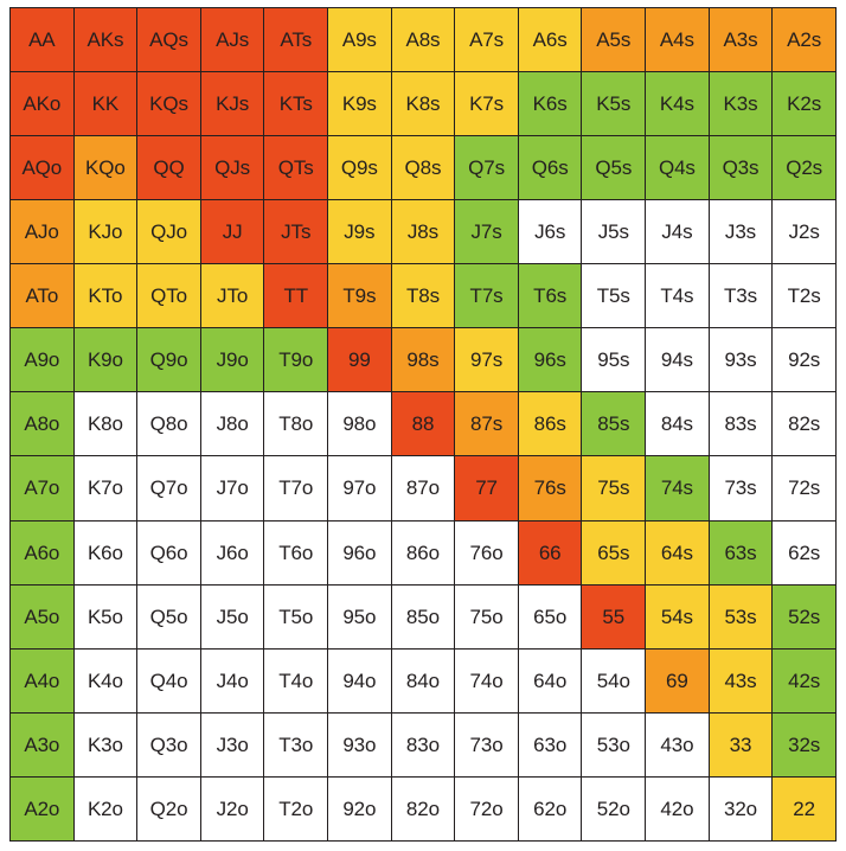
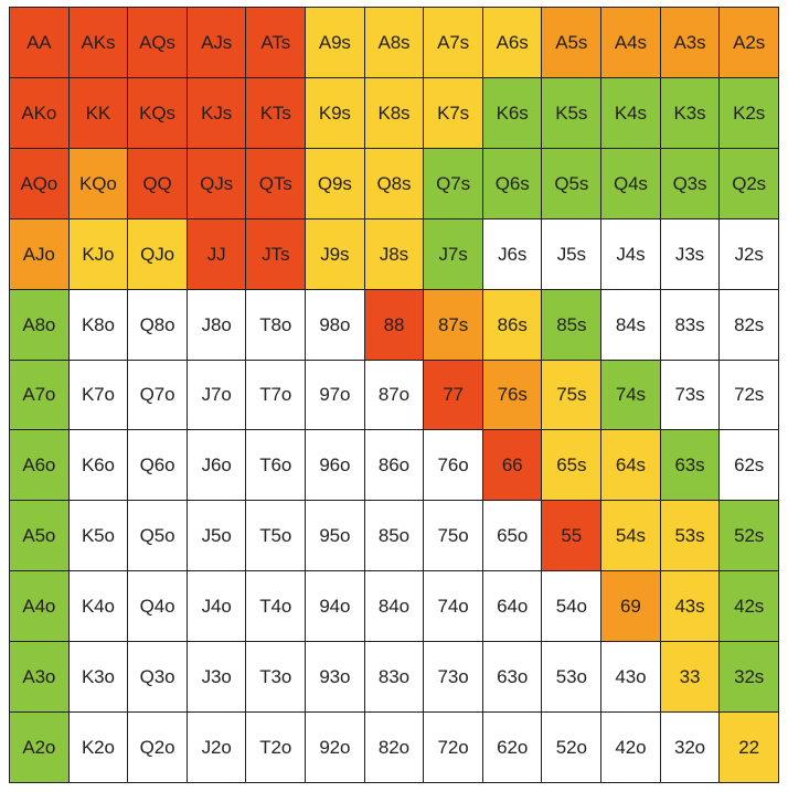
  AA	AKs	AQs	AJs	ATs	A9s	A8s	A7s	A6s	A5s	A4s	A3s	A2s
  AKo	KK	KQs	KJs	KTs	K9s	K8s	K7s	K6s	K5s	K4s	K3s	K2s
  AQo	KQo	QQ	QJs	QTs	Q9s	Q8s	Q7s	Q6s	Q5s	Q4s	Q3s	Q2s
  AJo	KJo	QJo	JJ	JTs	J9s	J8s	J7s	J6s	J5s	J4s	J3s	J2s
- ATo	KTo	QTo	JTo	TT	T9s	T8s	T7s	T6s	T5s	T4s	T3s	T2s
- A9o	K9o	Q9o	J9o	T9o	99	98s	97s	96s	95s	94s	93s	92s
  A8o	K8o	Q8o	J8o	T8o	98o	88	87s	86s	85s	84s	83s	82s
  A7o	K7o	Q7o	J7o	T7o	97o	87o	77	76s	75s	74s	73s	72s
  A6o	K6o	Q6o	J6o	T6o	96o	86o	76o	66	65s	64s	63s	62s
  A5o	K5o	Q5o	J5o	T5o	95o	85o	75o	65o	55	54s	53s	52s
  A4o	K4o	Q4o	J4o	T4o	94o	84o	74o	64o	54o	69	43s	42s
  A3o	K3o	Q3o	J3o	T3o	93o	83o	73o	63o	53o	43o	33	32s
  A2o	K2o	Q2o	J2o	T2o	92o	82o	72o	62o	52o	42o	32o	22
